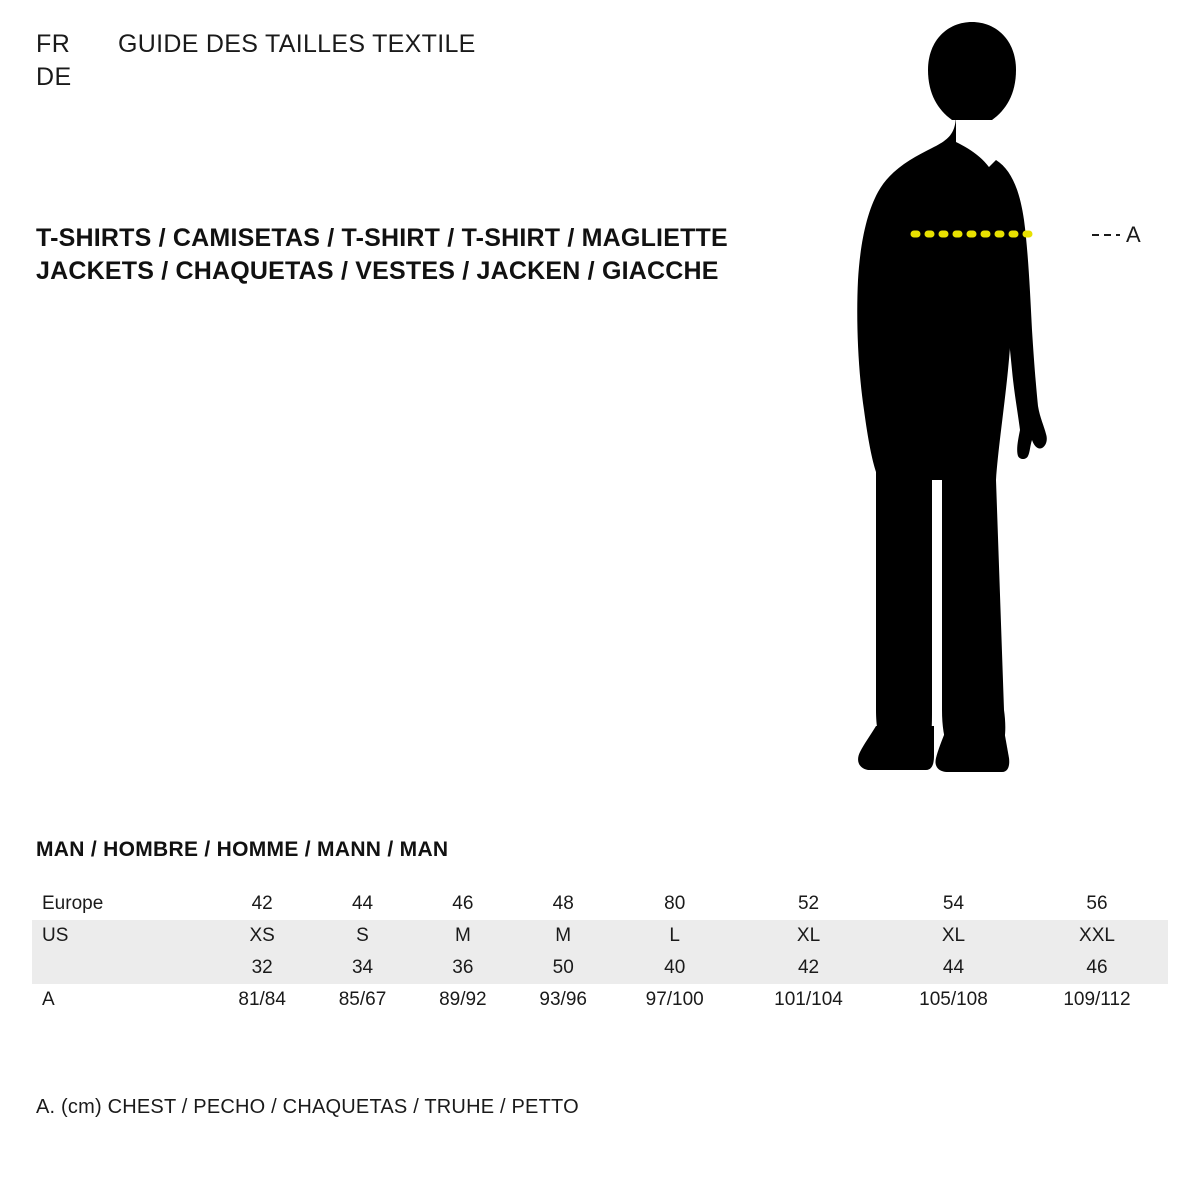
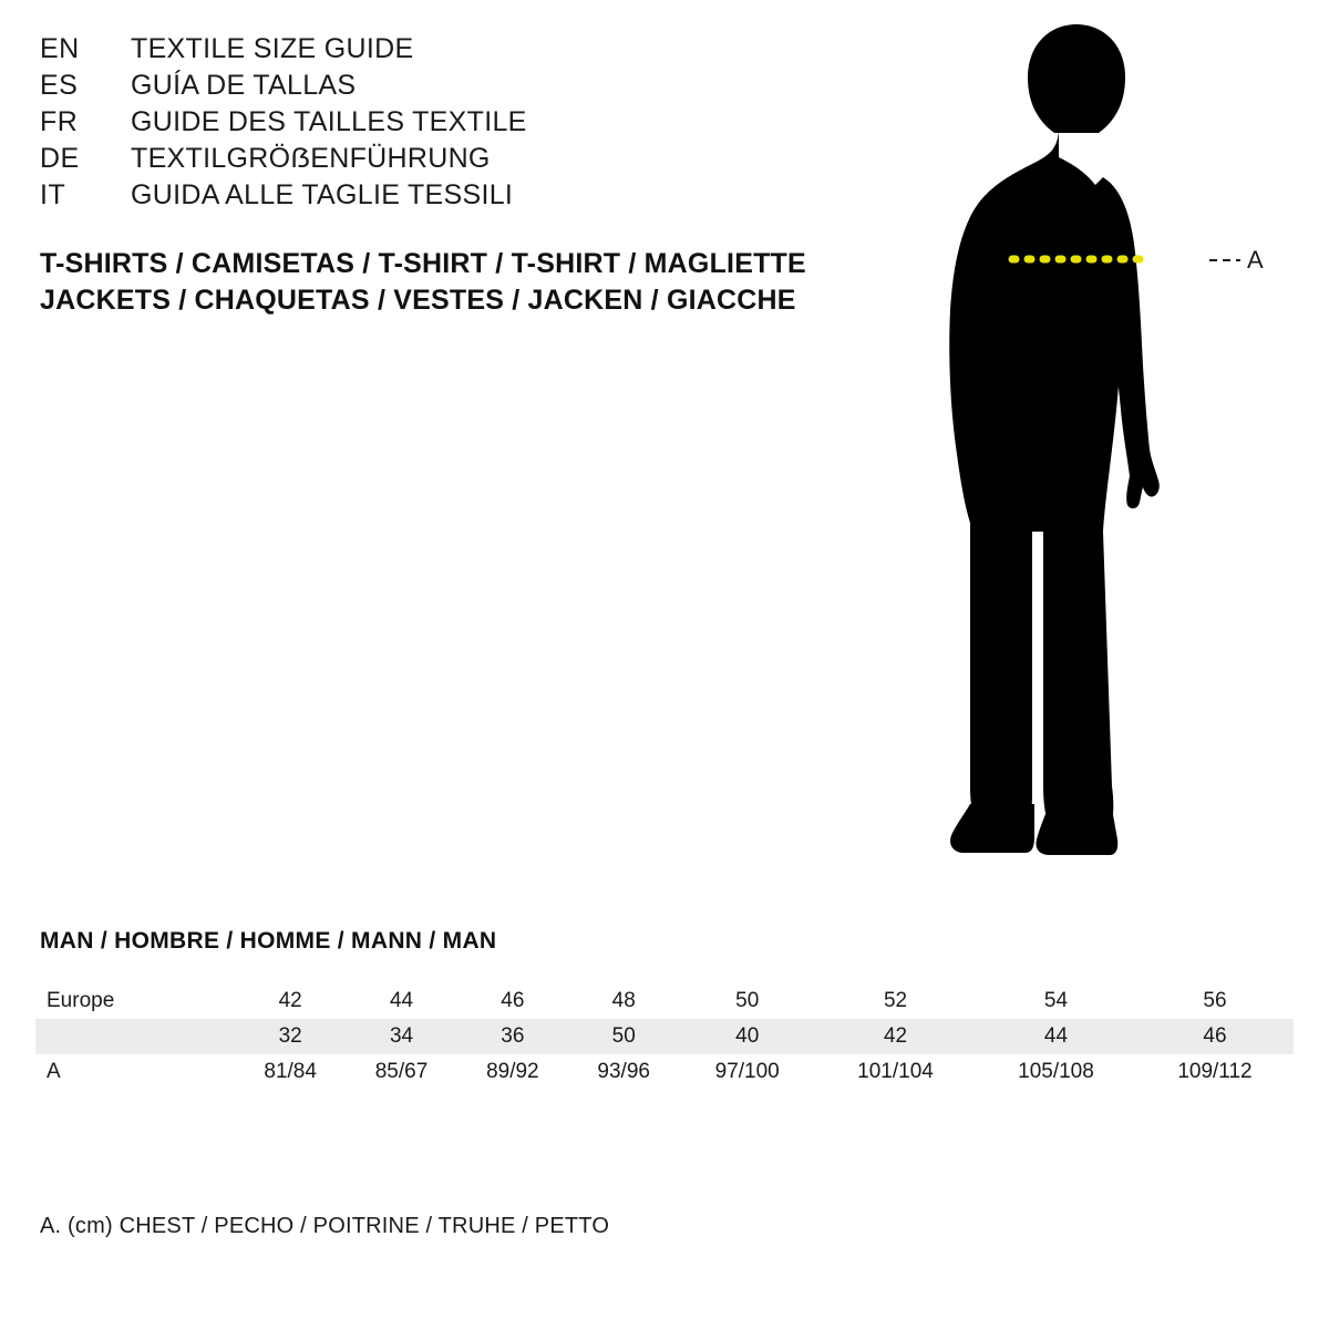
+ EN
+ TEXTILE SIZE GUIDE
+ ES
+ GUÍA DE TALLAS
  FR
  GUIDE DES TAILLES TEXTILE
  DE
+ TEXTILGRÖẞENFÜHRUNG
+ IT
+ GUIDA ALLE TAGLIE TESSILI
  T-SHIRTS / CAMISETAS / T-SHIRT / T-SHIRT / MAGLIETTE
  JACKETS / CHAQUETAS / VESTES / JACKEN / GIACCHE
  A
  MAN / HOMBRE / HOMME / MANN / MAN
- Europe	42	44	46	48	80	52	54	56
+ Europe	42	44	46	48	50	52	54	56
- US	XS	S	M	M	L	XL	XL	XXL
  	32	34	36	50	40	42	44	46
  A	81/84	85/67	89/92	93/96	97/100	101/104	105/108	109/112
- A. (cm) CHEST / PECHO / CHAQUETAS / TRUHE / PETTO
+ A. (cm) CHEST / PECHO / POITRINE / TRUHE / PETTO
